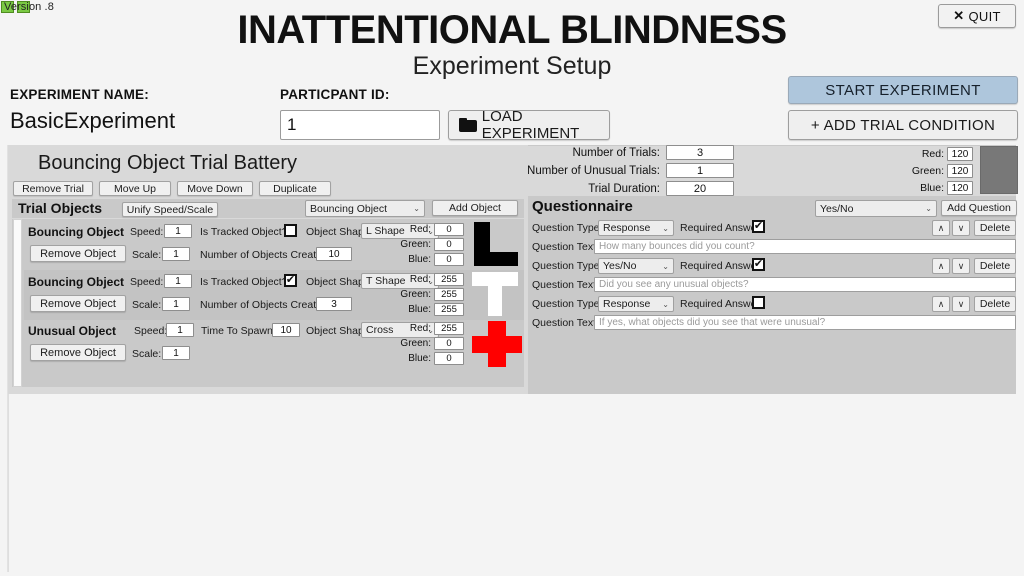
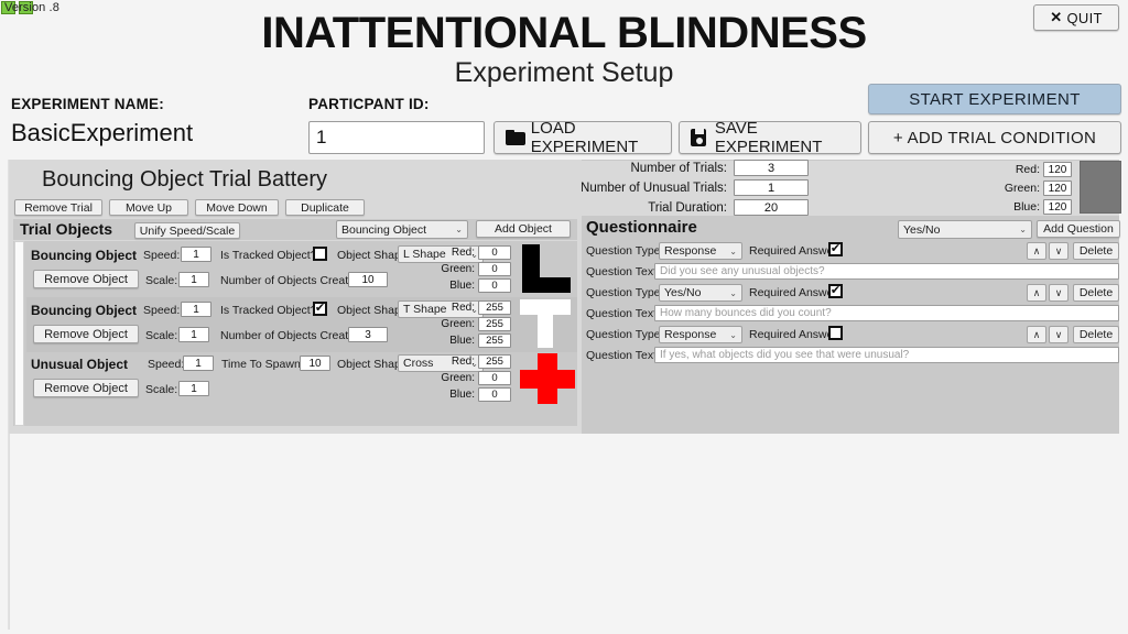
  Version .8
  INATTENTIONAL BLINDNESS
  Experiment Setup
  ✕
  QUIT
  EXPERIMENT NAME:
  BasicExperiment
  PARTICPANT ID:
  1
  LOAD EXPERIMENT
+ SAVE EXPERIMENT
  START EXPERIMENT
  + ADD TRIAL CONDITION
  Number of Trials:
  3
  Number of Unusual Trials:
  1
  Trial Duration:
  20
  Red:
  120
  Green:
  120
  Blue:
  120
  Bouncing Object Trial Battery
  Remove Trial
  Move Up
  Move Down
  Duplicate
  Trial Objects
  Unify Speed/Scale
  Bouncing Object
  ⌄
  Add Object
  Bouncing Object
  Speed:
  1
  Is Tracked Object
  Object Sha
  L Shape
  ⌄
  Remove Object
  Scale:
  1
  Number of Objects Creat
  10
  Red:
  0
  Green:
  0
  Blue:
  0
  Bouncing Object
  Speed:
  1
  Is Tracked Object
  ✔
  Object Sha
  T Shape
  ⌄
  Remove Object
  Scale:
  1
  Number of Objects Creat
  3
  Red:
  255
  Green:
  255
  Blue:
  255
  Unusual Object
  Speed
  1
  Time To Spawn
  10
  Object Sha
  Cross
  ⌄
  Remove Object
  Scale:
  1
  Red:
  255
  Green:
  0
  Blue:
  0
  Questionnaire
  Yes/No
  ⌄
  Add Question
  Question Type
  Response
  ⌄
  Required Answ
  ✔
  ∧
  ∨
  Delete
  Question Tex
- How many bounces did you count?
+ Did you see any unusual objects?
  Question Type
  Yes/No
  ⌄
  Required Answ
  ✔
  ∧
  ∨
  Delete
  Question Tex
- Did you see any unusual objects?
+ How many bounces did you count?
  Question Type
  Response
  ⌄
  Required Answ
  ∧
  ∨
  Delete
  Question Tex
  If yes, what objects did you see that were unusual?
